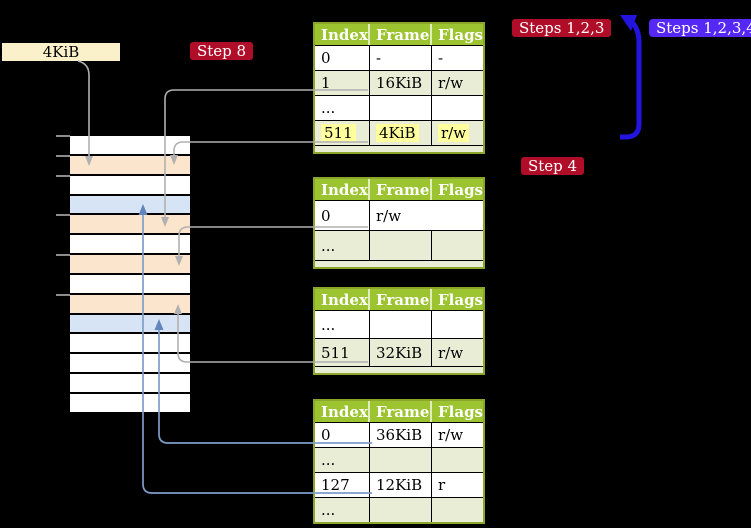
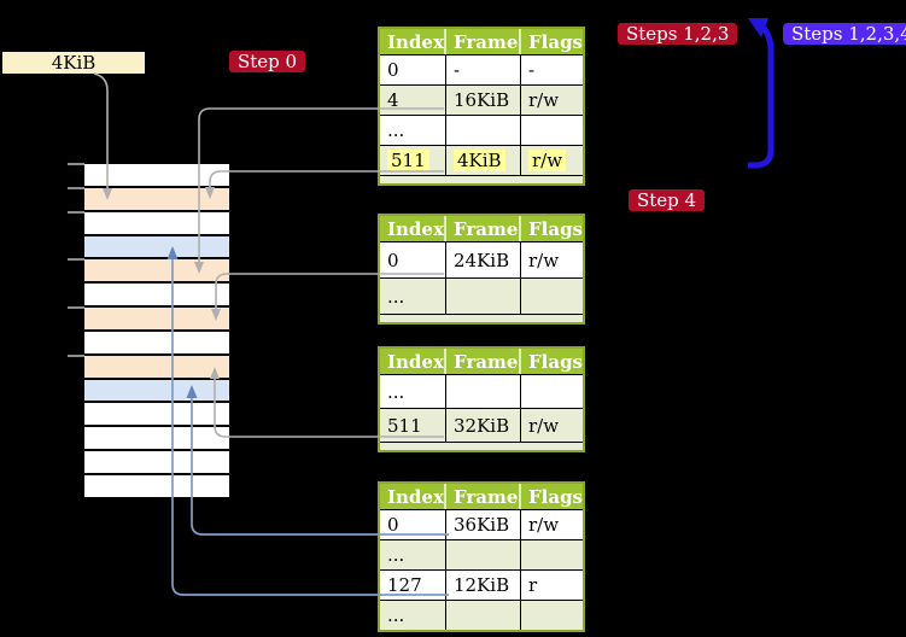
  4KiB
- Step 8
+ Step 0
  Steps 1,2,3
  Steps 1,2,3,
  Step 4
  Index
  Frame
  Flags
  0
  -
  -
- 1
+ 4
  16KiB
  r/w
  ...
  511
  4KiB
  r/w
  Index
  Frame
  Flags
  0
+ 24KiB
  r/w
  ...
  Index
  Frame
  Flags
  ...
  511
  32KiB
  r/w
  Index
  Frame
  Flags
  0
  36KiB
  r/w
  ...
  127
  12KiB
  r
  ...
